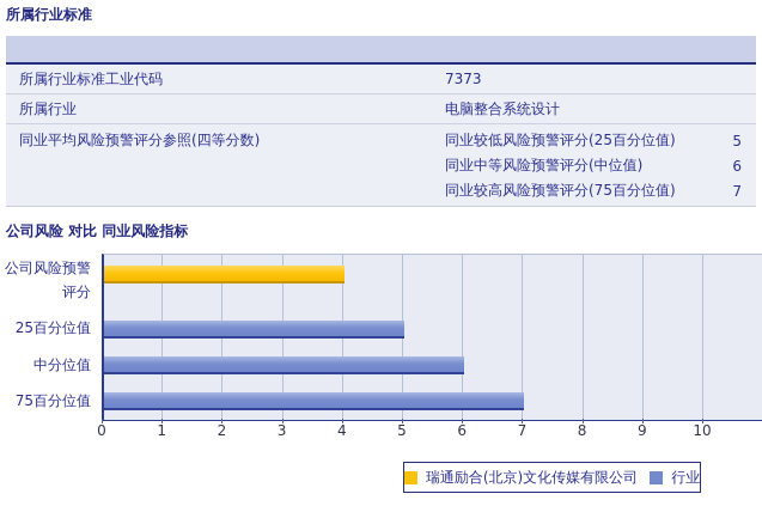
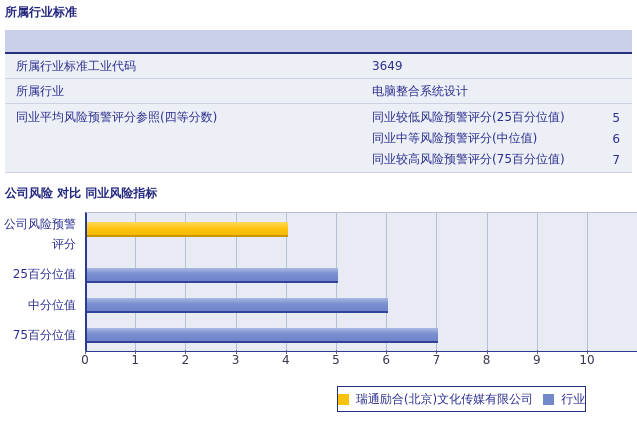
  所属行业标准
  所属行业标准工业代码
- 7373
+ 3649
  所属行业
  电脑整合系统设计
  同业平均风险预警评分参照(四等分数)
  同业较低风险预警评分(25百分位值)
  5
  同业中等风险预警评分(中位值)
  6
  同业较高风险预警评分(75百分位值)
  7
  公司风险 对比 同业风险指标
  公司风险预警评分
  25百分位值
  中分位值
  75百分位值
  0
  1
  2
  3
  4
  5
  6
  7
  8
  9
  10
  瑞通励合(北京)文化传媒有限公司
  行业
